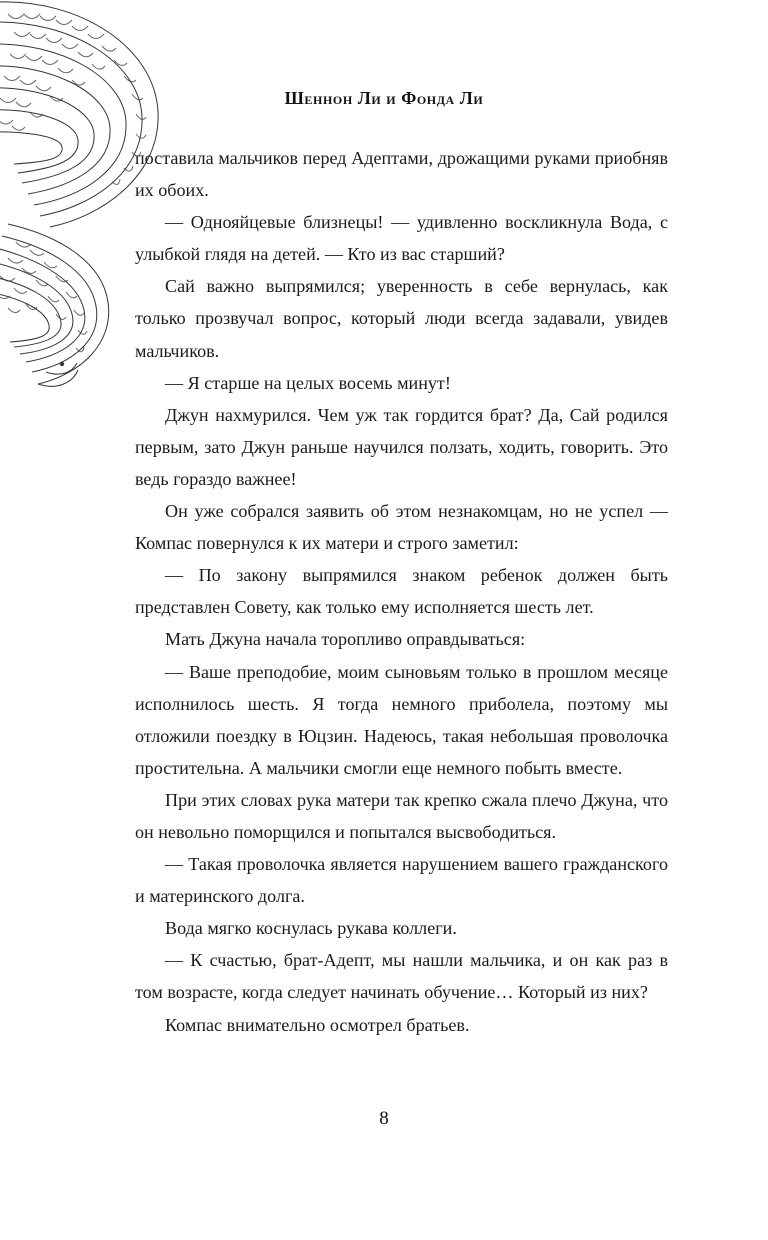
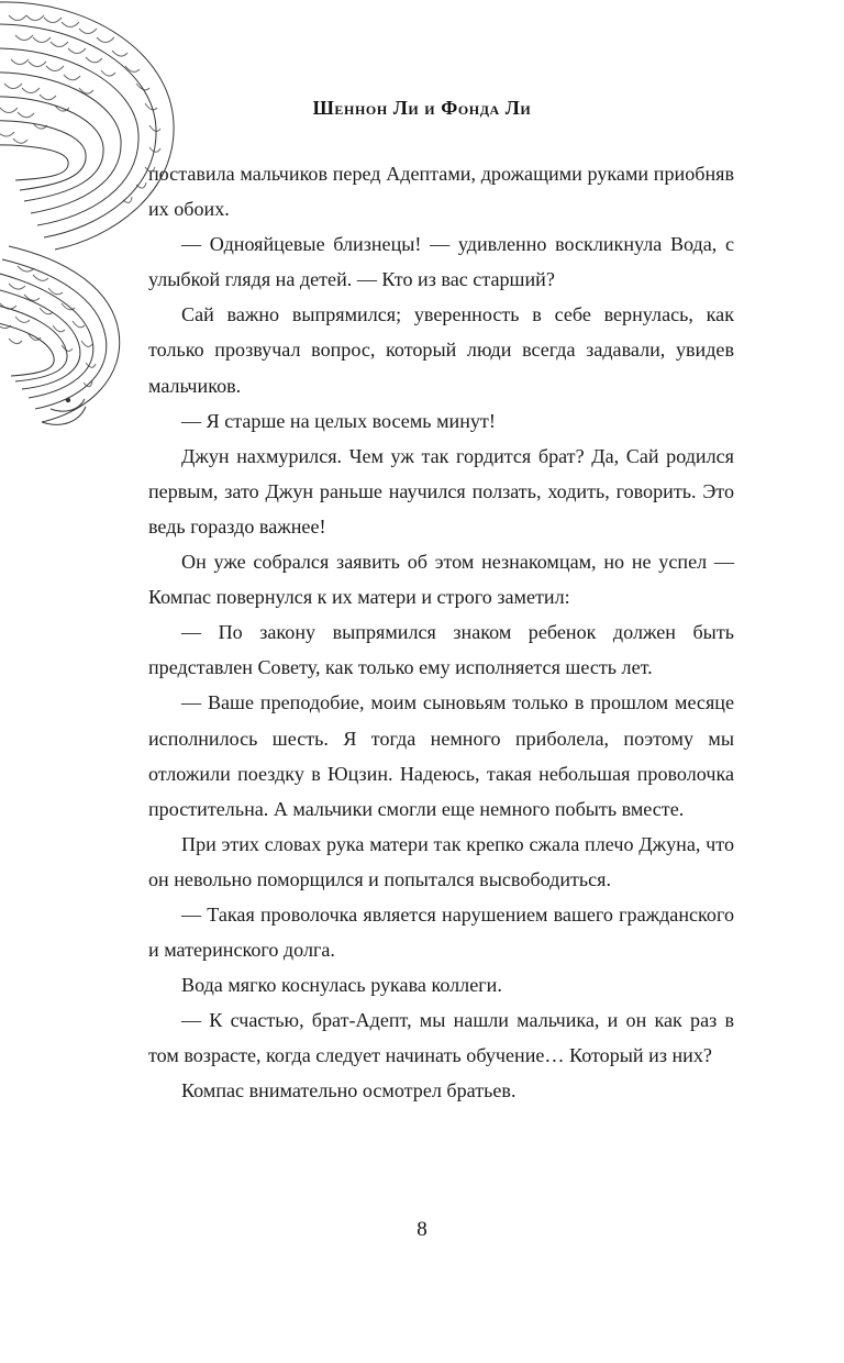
  Шеннон Ли и Фонда Ли
  поставила мальчиков перед Адептами, дрожащими руками приобняв их обоих.
  — Однояйцевые близнецы! — удивленно воскликнула Вода, с улыбкой глядя на детей. — Кто из вас старший?
  Сай важно выпрямился; уверенность в себе вернулась, как только прозвучал вопрос, который люди всегда задавали, увидев мальчиков.
  — Я старше на целых восемь минут!
  Джун нахмурился. Чем уж так гордится брат? Да, Сай ро­дился первым, зато Джун раньше научился ползать, ходить, говорить. Это ведь гораздо важнее!
  Он уже собрался заявить об этом незнакомцам, но не успел — Компас повернулся к их матери и строго заметил:
  — По закону выпрямился знаком ребенок должен быть представлен Совету, как только ему исполняется шесть лет.
- Мать Джуна начала торопливо оправдываться:
  — Ваше преподобие, моим сыновьям только в прошлом месяце исполнилось шесть. Я тогда немного приболела, поэ­тому мы отложили поездку в Юцзин. Надеюсь, такая неболь­шая проволочка простительна. А мальчики смогли еще немного побыть вместе.
  При этих словах рука матери так крепко сжала плечо Джуна, что он невольно поморщился и попытался высвобо­диться.
  — Такая проволочка является нарушением вашего граж­данского и материнского долга.
  Вода мягко коснулась рукава коллеги.
  — К счастью, брат-Адепт, мы нашли мальчика, и он как раз в том возрасте, когда следует начинать обучение… Кото­рый из них?
  Компас внимательно осмотрел братьев.
  8
